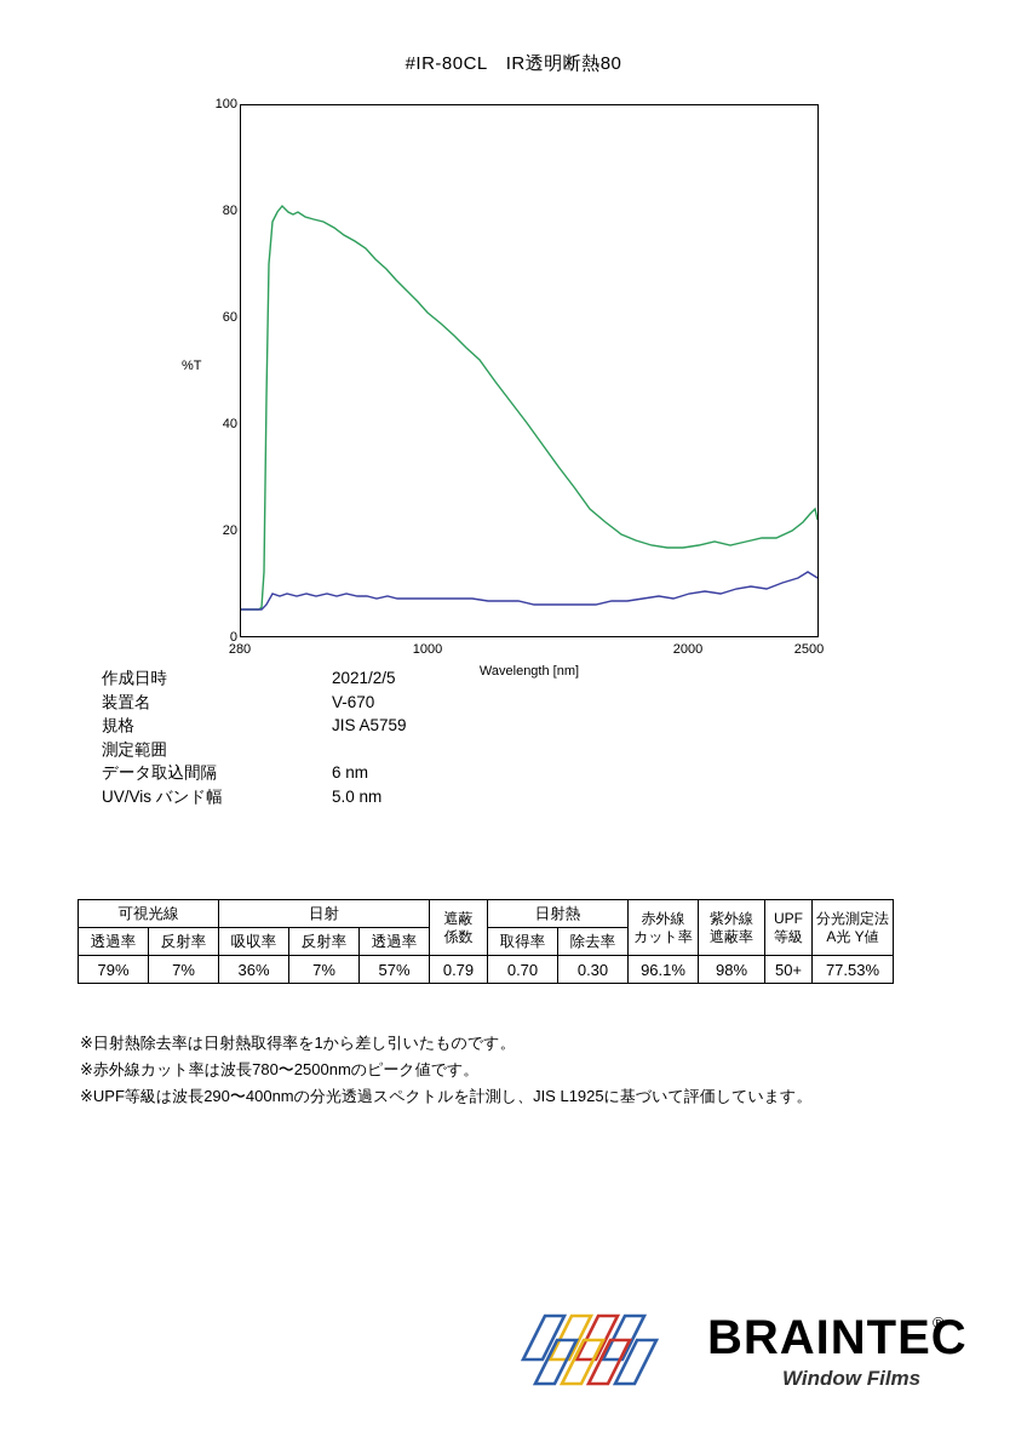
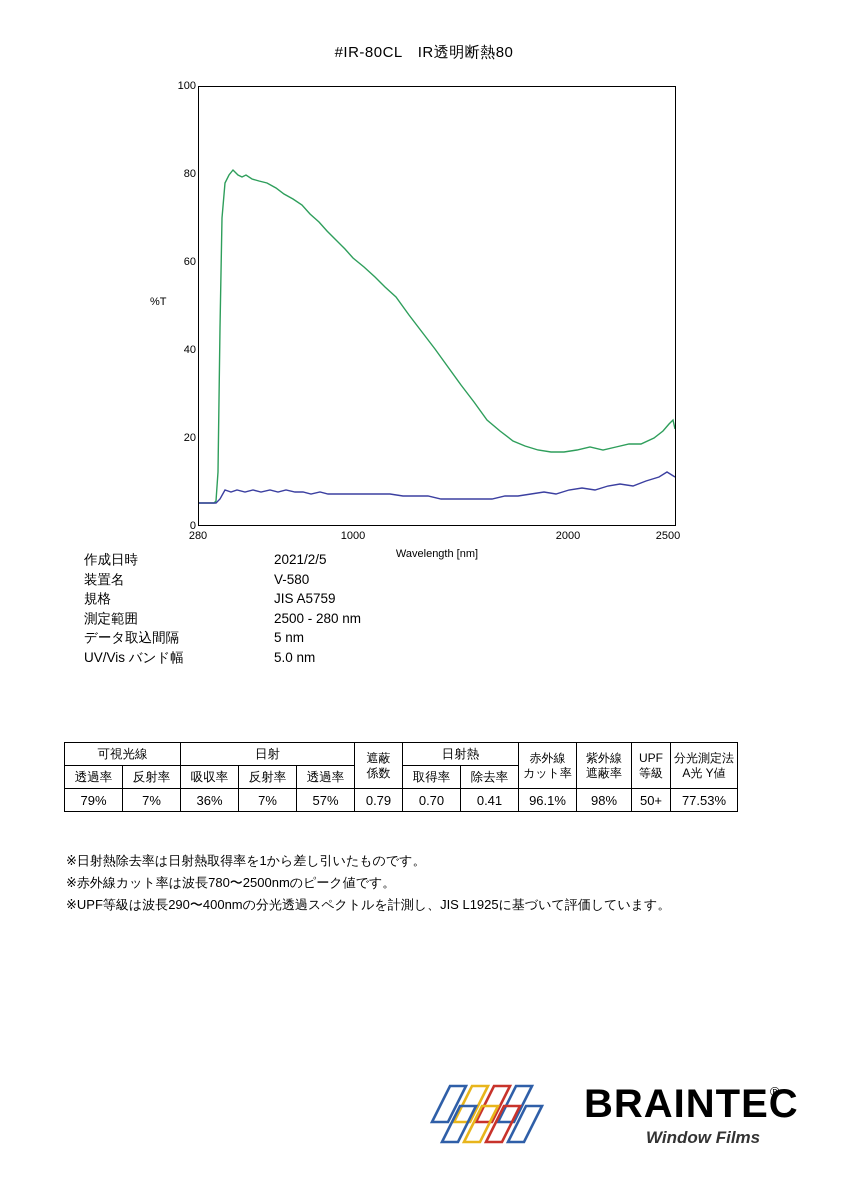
  #IR-80CL IR透明断熱80
  %T
  100
  80
  60
  40
  20
  0
  280
  1000
  2000
  2500
  Wavelength [nm]
  作成日時
  2021/2/5
  装置名
- V-670
+ V-580
  規格
  JIS A5759
  測定範囲
+ 2500 - 280 nm
  データ取込間隔
- 6 nm
+ 5 nm
  UV/Vis バンド幅
  5.0 nm
  可視光線	日射	遮蔽係数	日射熱	赤外線カット率	紫外線遮蔽率	UPF等級	分光測定法A光 Y値
  透過率	反射率	吸収率	反射率	透過率	取得率	除去率
- 79%	7%	36%	7%	57%	0.79	0.70	0.30	96.1%	98%	50+	77.53%
+ 79%	7%	36%	7%	57%	0.79	0.70	0.41	96.1%	98%	50+	77.53%
  ※日射熱除去率は日射熱取得率を1から差し引いたものです。
  ※赤外線カット率は波長780〜2500nmのピーク値です。
  ※UPF等級は波長290〜400nmの分光透過スペクトルを計測し、JIS L1925に基づいて評価しています。
  BRAINTEC
  ®
  Window Films
